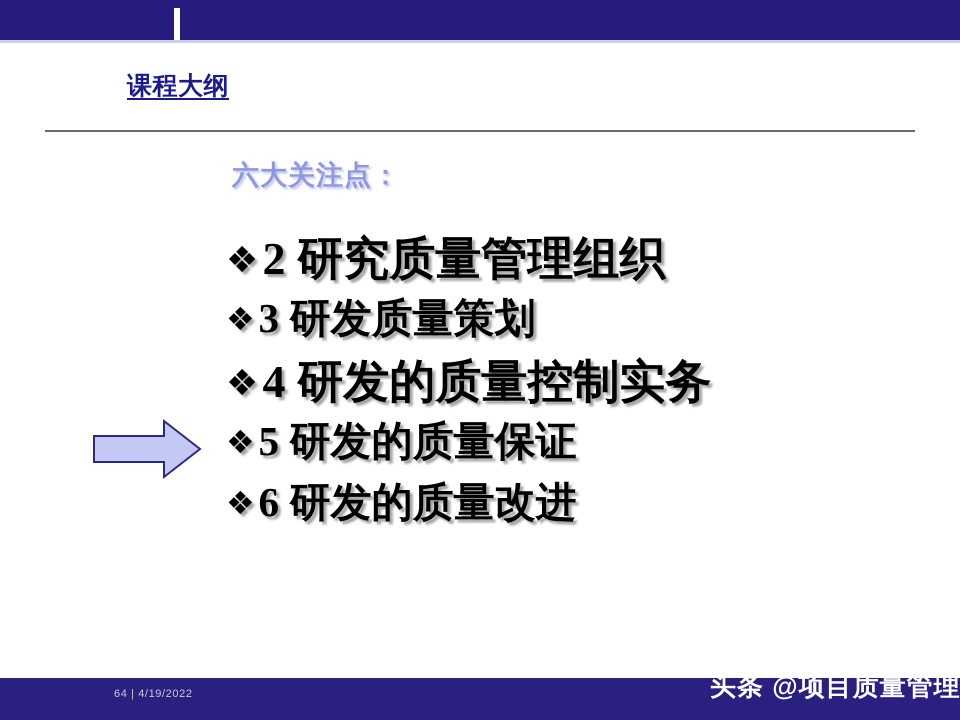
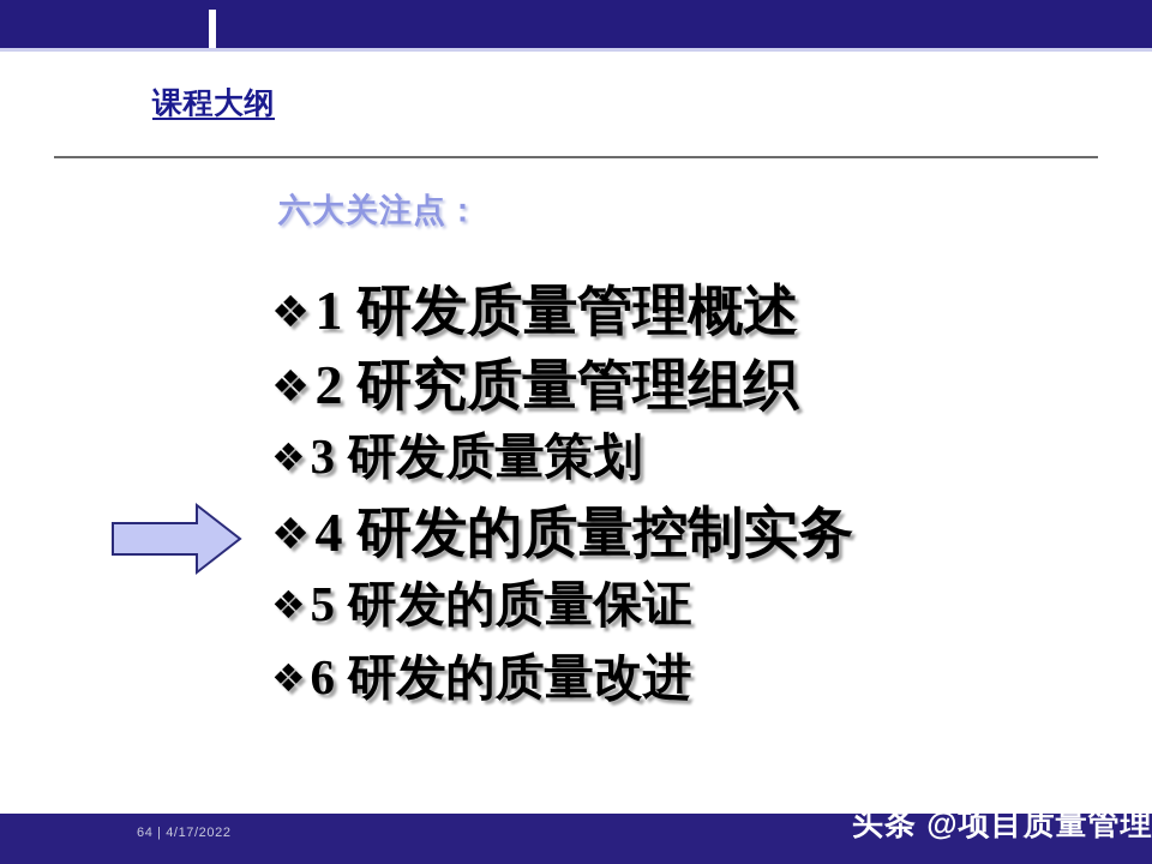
  课程大纲
  六大关注点：
+ ❖1 研发质量管理概述
  ❖2 研究质量管理组织
  ❖3 研发质量策划
  ❖4 研发的质量控制实务
  ❖5 研发的质量保证
  ❖6 研发的质量改进
- 64 | 4/19/2022
+ 64 | 4/17/2022
  头条 @项目质量管理
